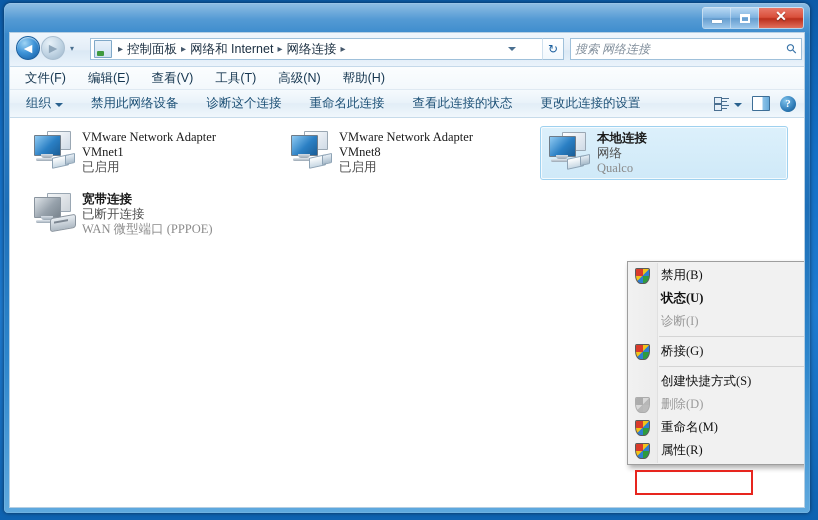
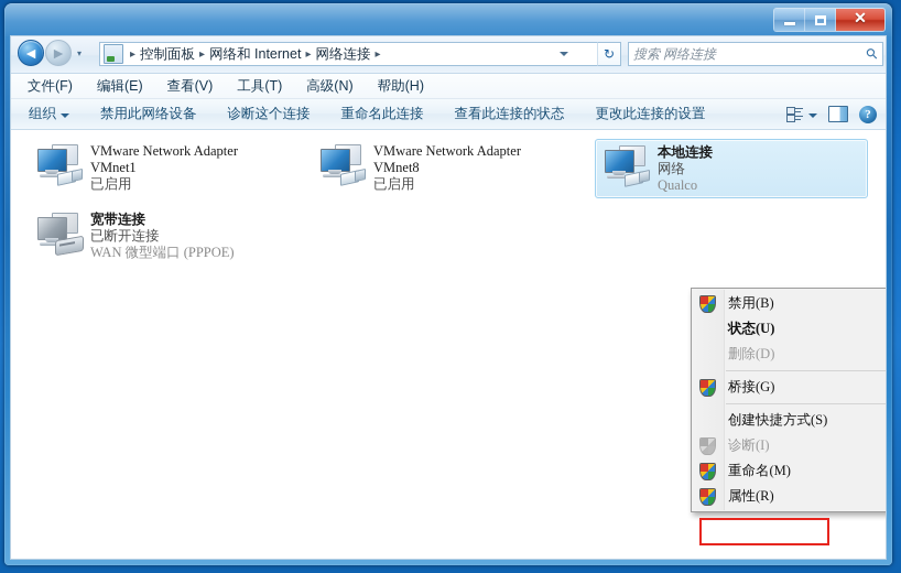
  ✕
  ◄
  ►
  ▾
  ▸
  控制面板
  ▸
  网络和 Internet
  ▸
  网络连接
  ▸
  ↻
  搜索 网络连接
  文件(F)
  编辑(E)
  查看(V)
  工具(T)
  高级(N)
  帮助(H)
  组织
  禁用此网络设备
  诊断这个连接
  重命名此连接
  查看此连接的状态
  更改此连接的设置
  ?
  VMware Network Adapter
  VMnet1
  已启用
  VMware Network Adapter
  VMnet8
  已启用
  本地连接
  网络
  Qualco
  宽带连接
  已断开连接
  WAN 微型端口 (PPPOE)
  禁用(B)
  状态(U)
- 诊断(I)
+ 删除(D)
  桥接(G)
  创建快捷方式(S)
- 删除(D)
+ 诊断(I)
  重命名(M)
  属性(R)
